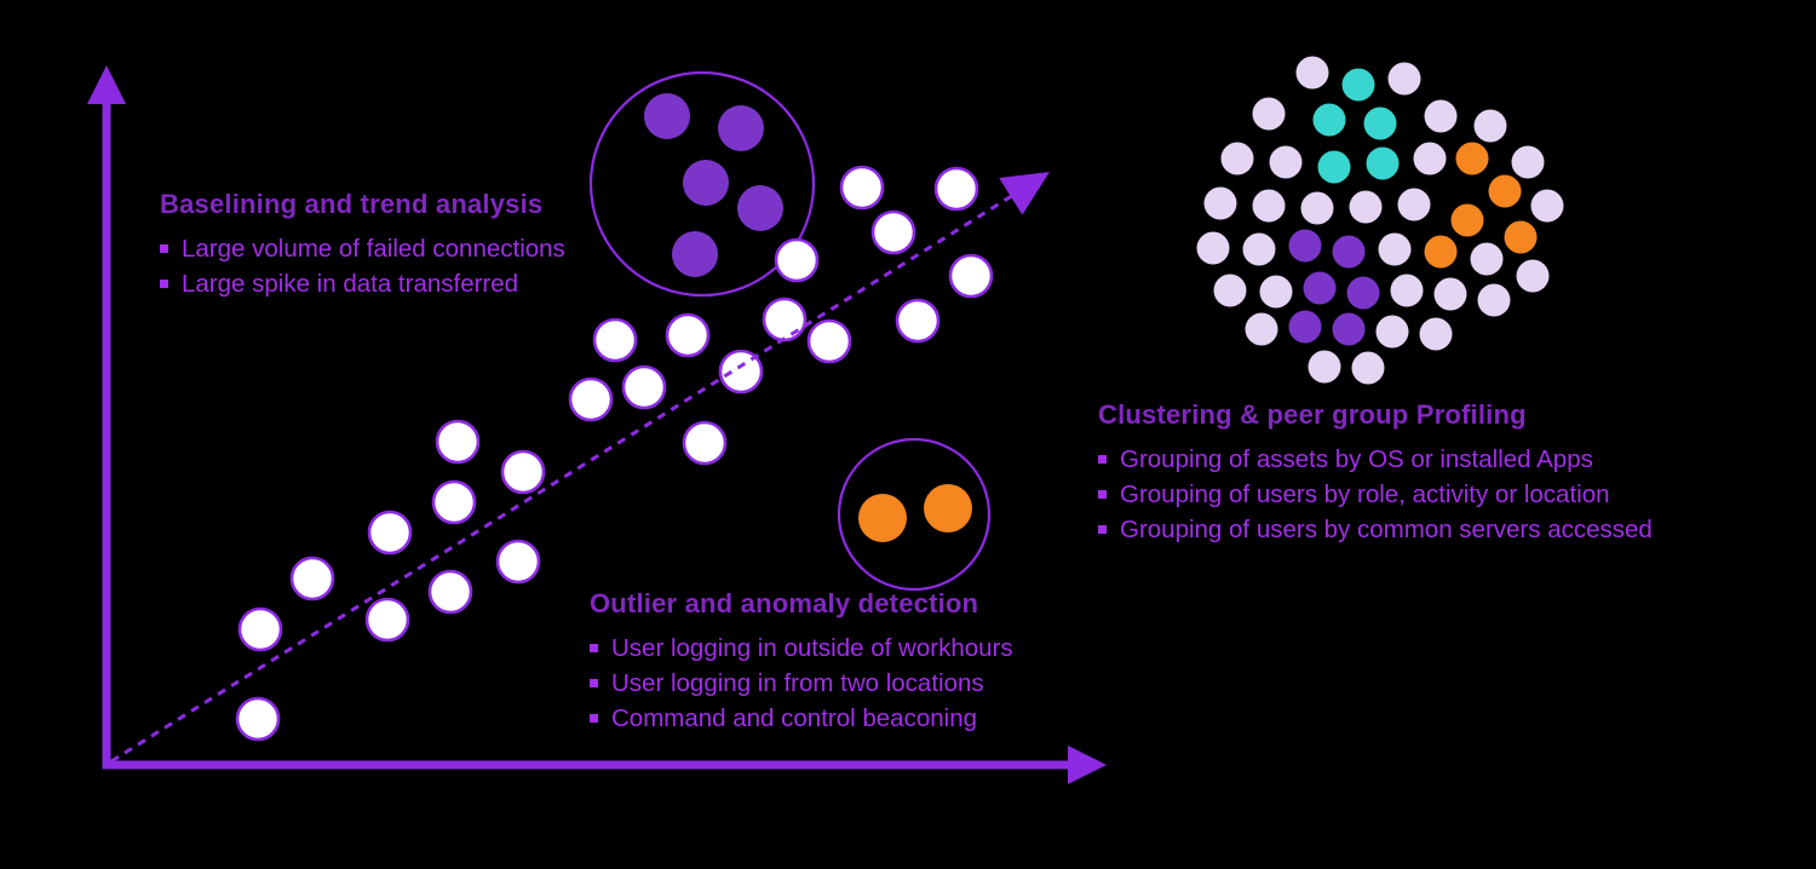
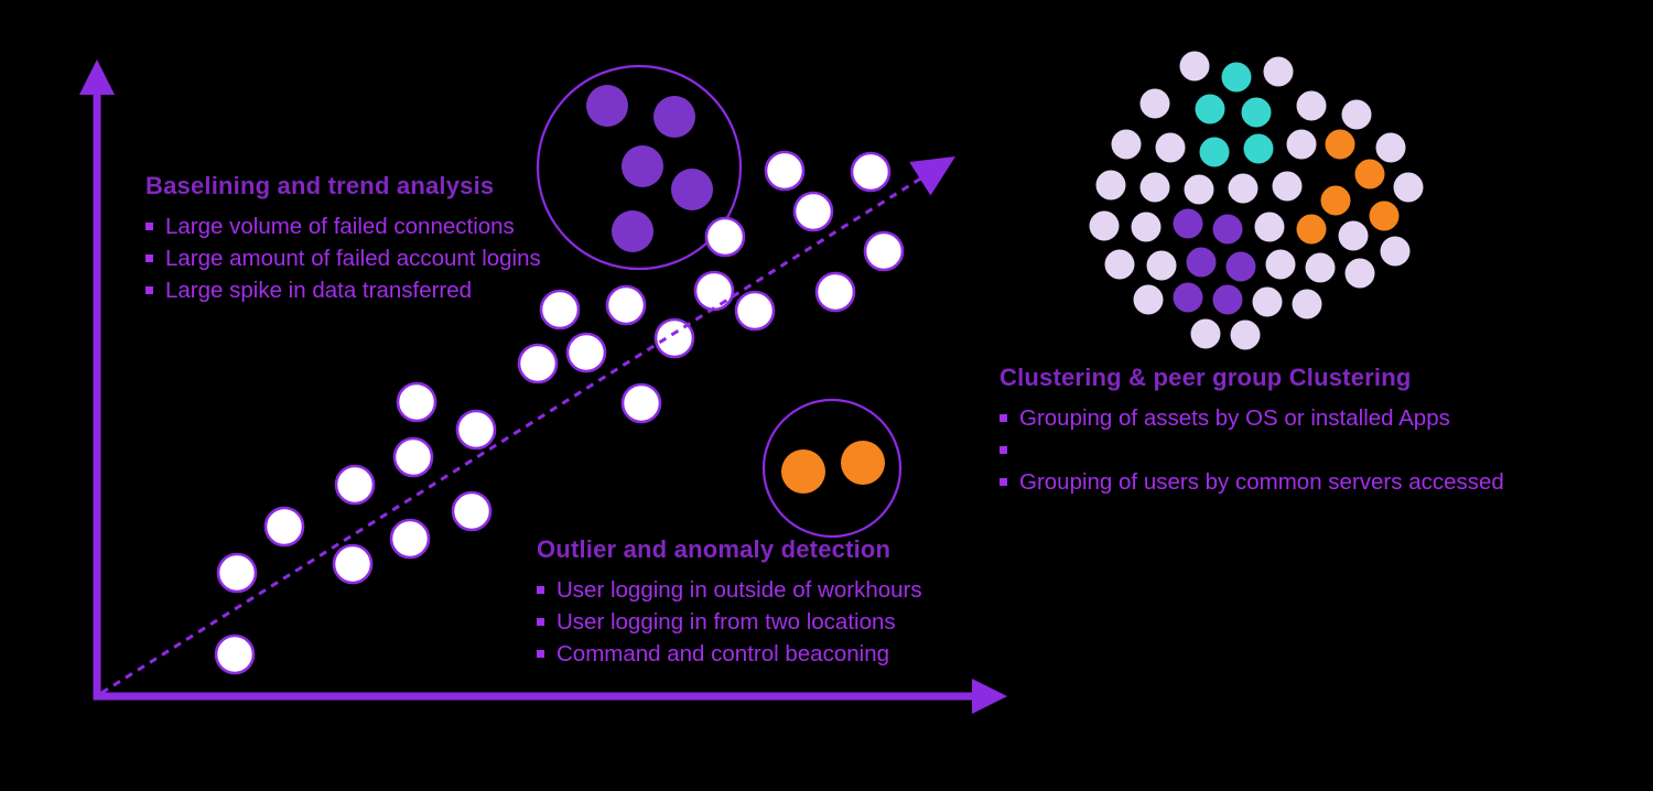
  Baselining and trend analysis
  Large volume of failed connections
+ Large amount of failed account logins
  Large spike in data transferred
  Outlier and anomaly detection
  User logging in outside of workhours
  User logging in from two locations
  Command and control beaconing
- Clustering & peer group Profiling
+ Clustering & peer group Clustering
  Grouping of assets by OS or installed Apps
- Grouping of users by role, activity or location
  Grouping of users by common servers accessed
